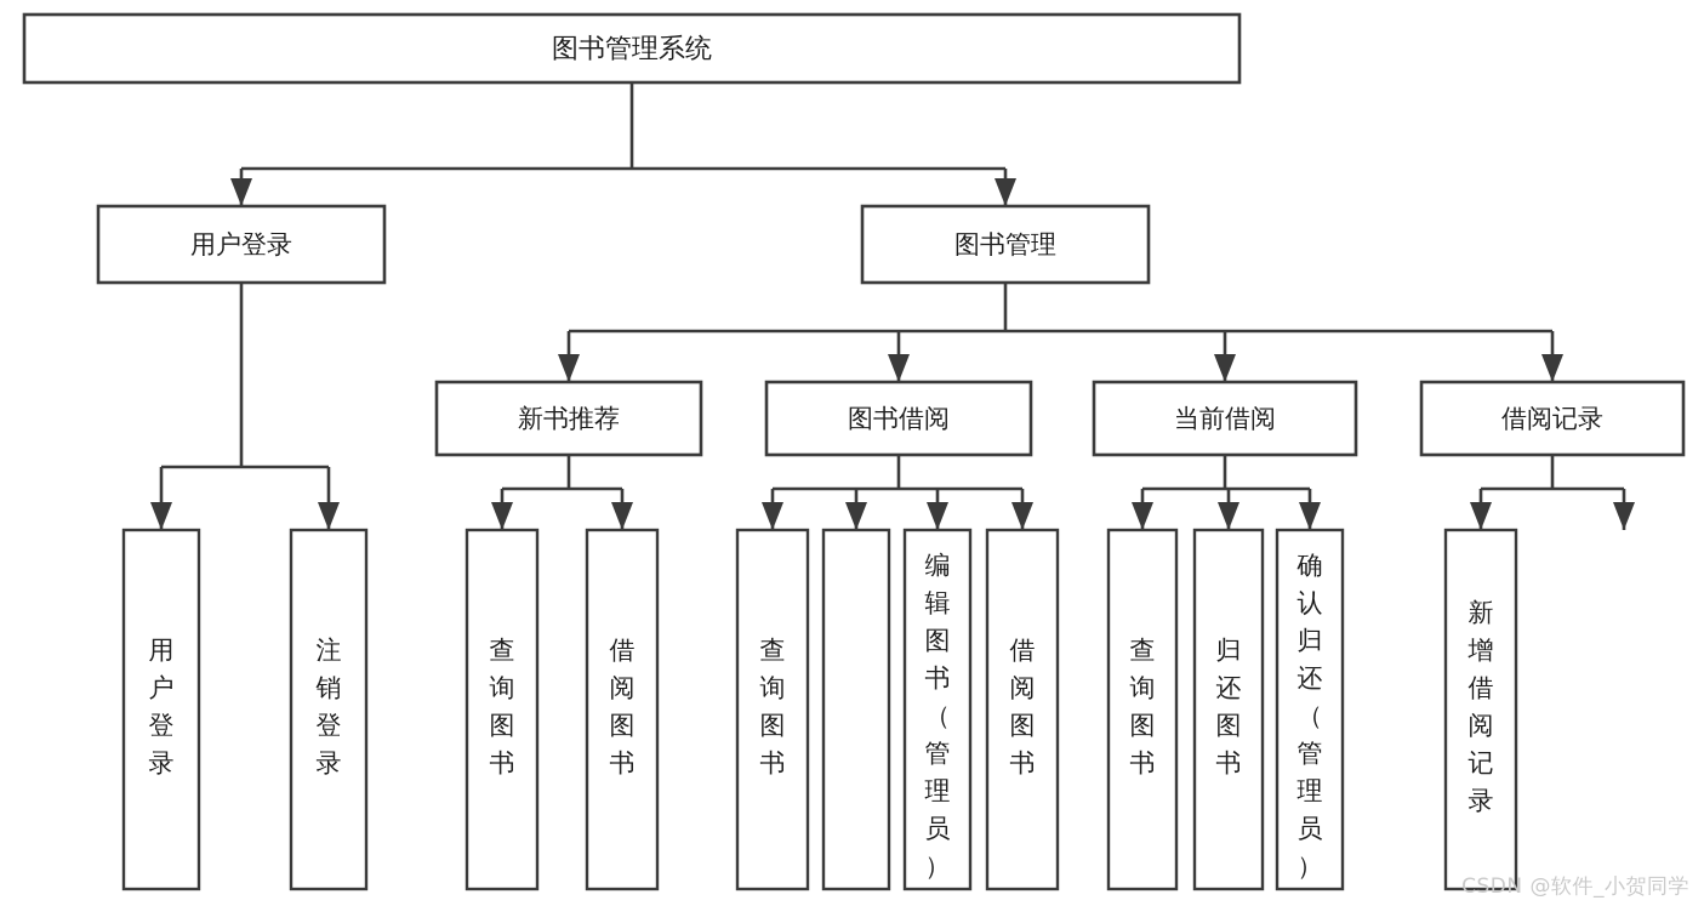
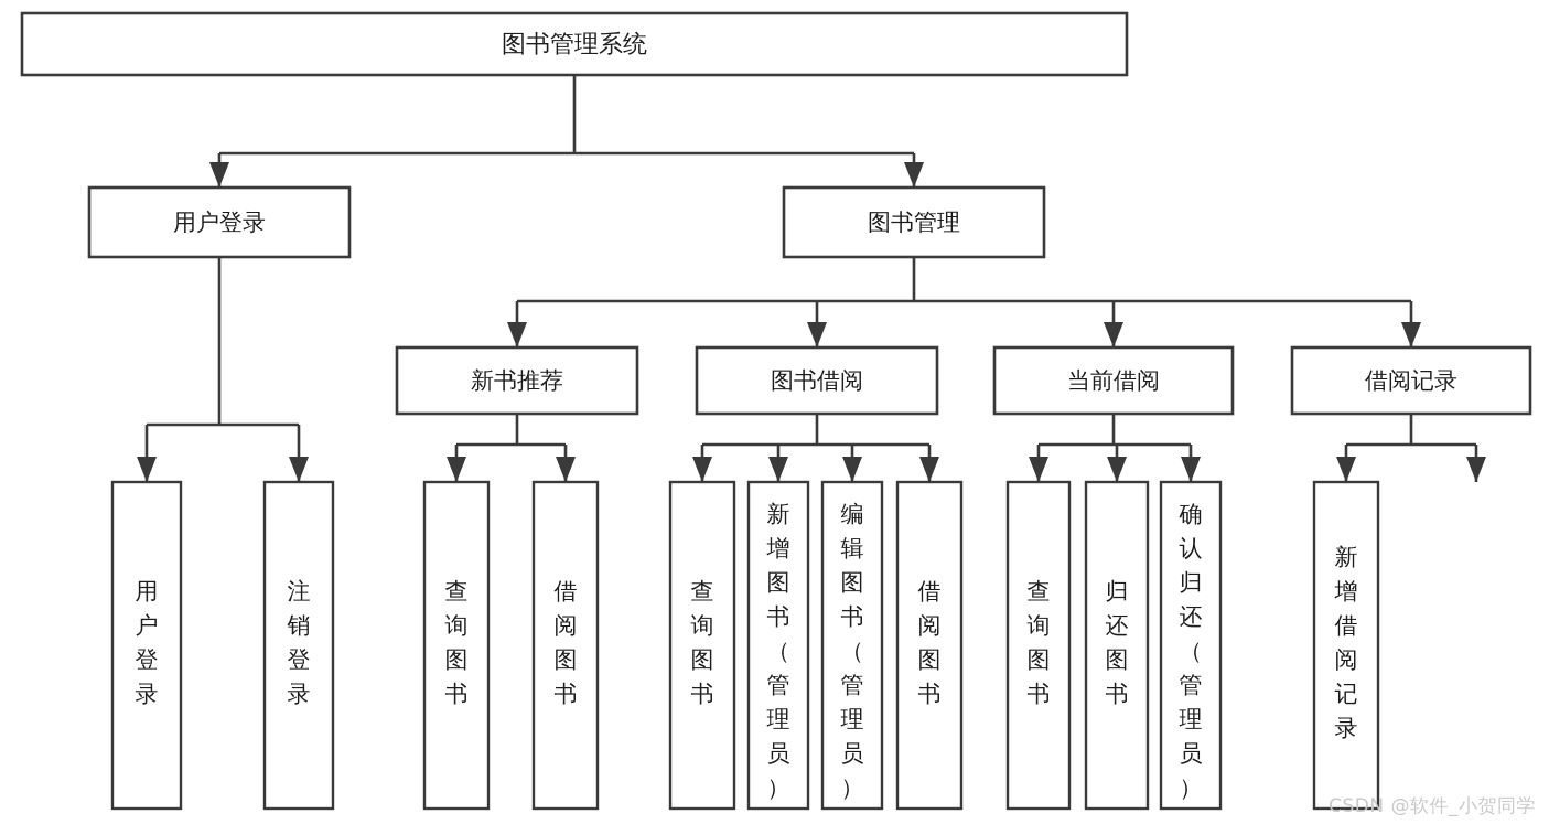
  图书管理系统
  用户登录
  图书管理
  新书推荐
  图书借阅
  当前借阅
  借阅记录
  用户登录
  注销登录
  查询图书
  借阅图书
  查询图书
+ 新增图书（管理员）
  编辑图书（管理员）
  借阅图书
  查询图书
  归还图书
  确认归还（管理员）
  新增借阅记录
  CSDN @软件_小贺同学
